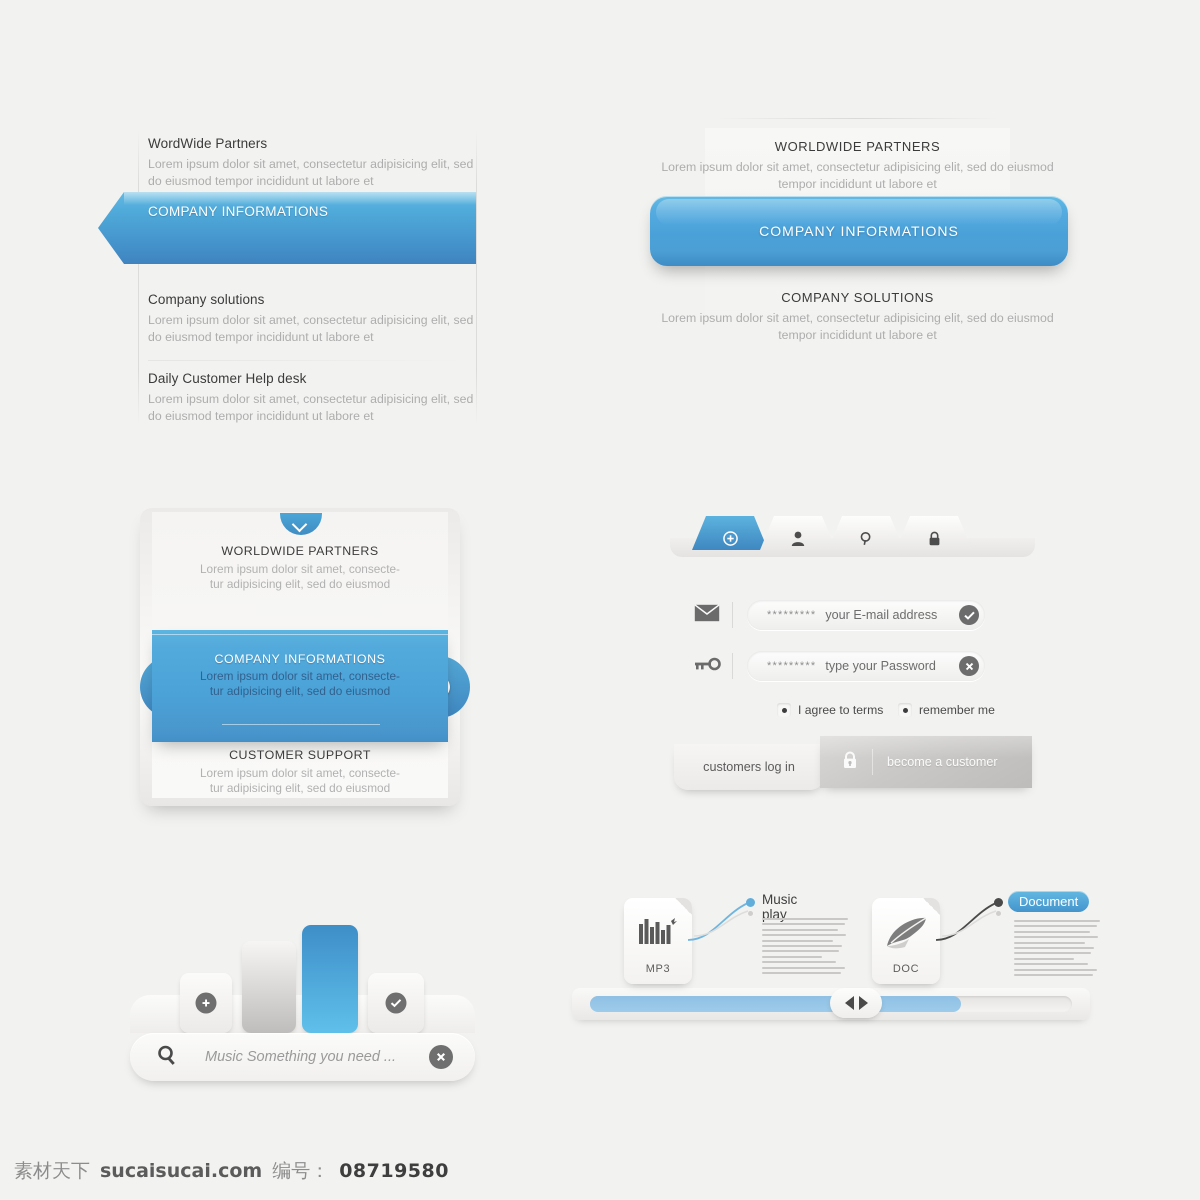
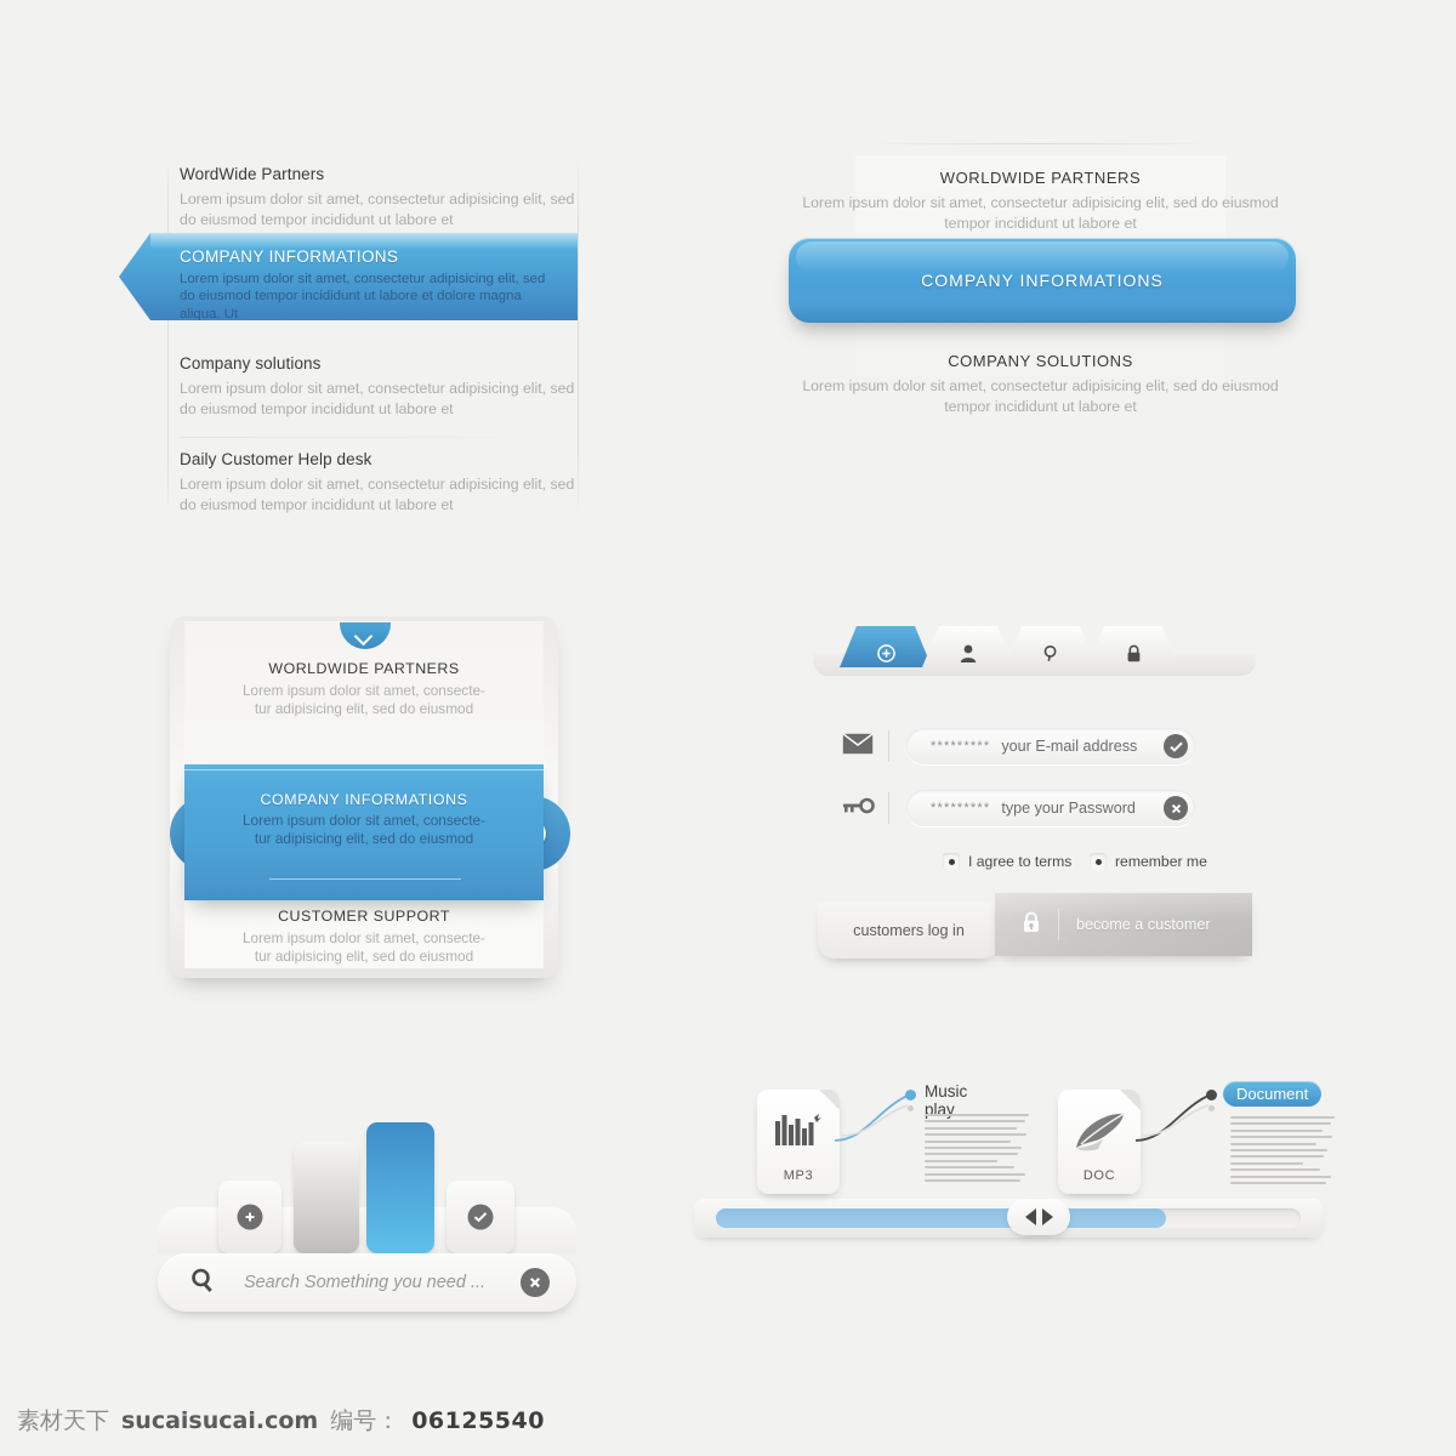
  WordWide Partners
  Lorem ipsum dolor sit amet, consectetur adipisicing elit, sed do eiusmod tempor incididunt ut labore et
  COMPANY INFORMATIONS
+ Lorem ipsum dolor sit amet, consectetur adipisicing elit, sed do eiusmod tempor incididunt ut labore et dolore magna aliqua. Ut
  Company solutions
  Lorem ipsum dolor sit amet, consectetur adipisicing elit, sed do eiusmod tempor incididunt ut labore et
  Daily Customer Help desk
  Lorem ipsum dolor sit amet, consectetur adipisicing elit, sed do eiusmod tempor incididunt ut labore et
  WORLDWIDE PARTNERS
  Lorem ipsum dolor sit amet, consectetur adipisicing elit, sed do eiusmod tempor incididunt ut labore et
  COMPANY INFORMATIONS
  COMPANY SOLUTIONS
  Lorem ipsum dolor sit amet, consectetur adipisicing elit, sed do eiusmod tempor incididunt ut labore et
  WORLDWIDE PARTNERS
  Lorem ipsum dolor sit amet, consecte-
  tur adipisicing elit, sed do eiusmod
  COMPANY INFORMATIONS
  Lorem ipsum dolor sit amet, consecte-
  tur adipisicing elit, sed do eiusmod
  CUSTOMER SUPPORT
  Lorem ipsum dolor sit amet, consecte-
  tur adipisicing elit, sed do eiusmod
  *********
  your E-mail address
  *********
  type your Password
  I agree to terms
  remember me
  customers log in
  become a customer
- Music Something you need ...
+ Search Something you need ...
  MP3
  Music play
  DOC
  Document
  素材天下
  sucaisucai.com
  编号：
- 08719580
+ 06125540
